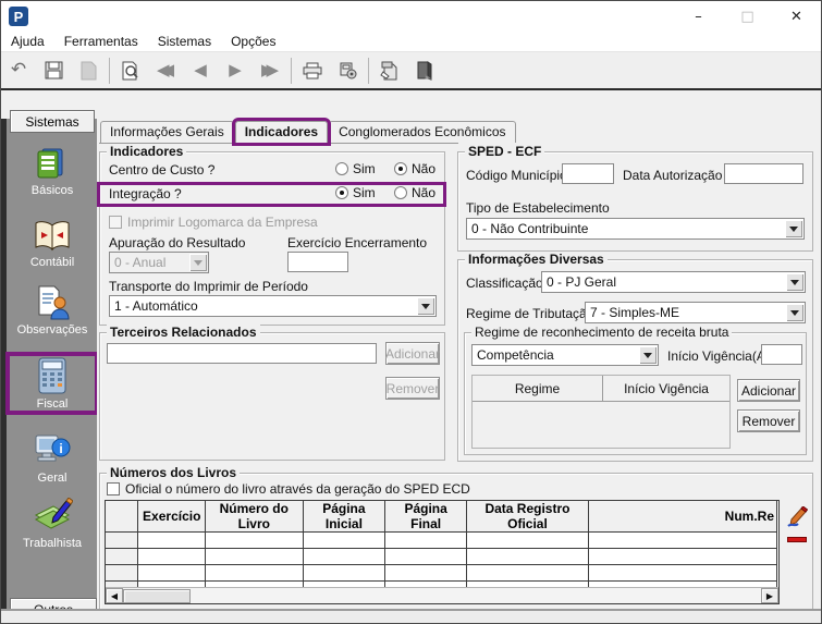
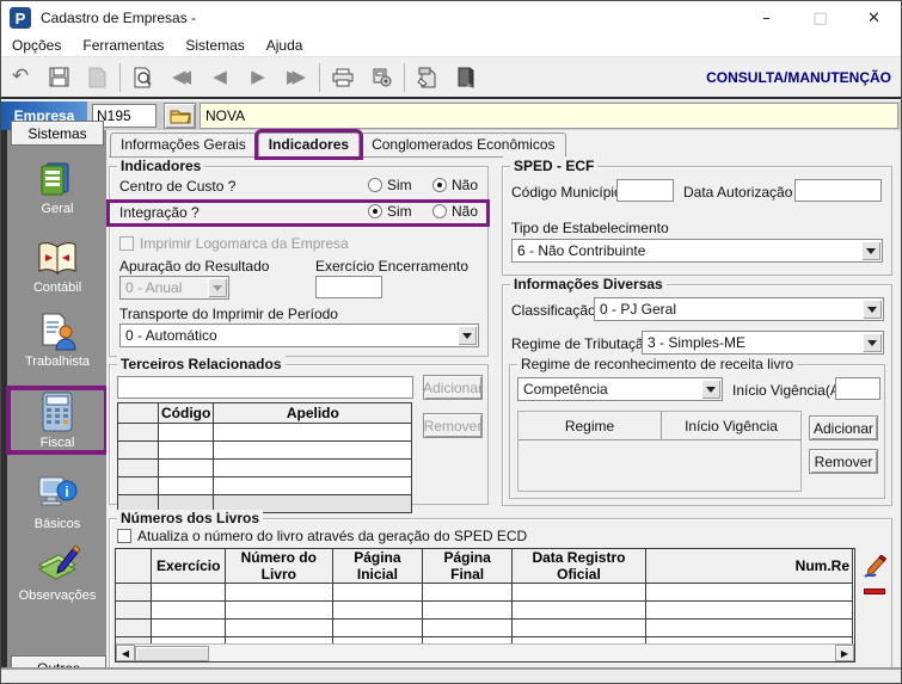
  P
+ Cadastro de Empresas -
  –
  □
  ✕
- Ajuda
+ Opções
  Ferramentas
  Sistemas
- Opções
+ Ajuda
  ↶
  ◀◀
  ◀
  ▶
  ▶▶
+ CONSULTA/MANUTENÇÃO
+ Empresa
+ N195
+ NOVA
  Sistemas
- Básicos
+ Geral
  Contábil
- Observações
+ Trabalhista
  Fiscal
  i
- Geral
+ Básicos
- Trabalhista
+ Observações
  Informações Gerais
  Indicadores
  Conglomerados Econômicos
  Indicadores
  Centro de Custo ?
  Sim
  Não
  Integração ?
  Sim
  Não
  Imprimir Logomarca da Empresa
  Apuração do Resultado
  0 - Anual
  Exercício Encerramento
  Transporte do Imprimir de Período
- 1 - Automático
+ 0 - Automático
  Terceiros Relacionados
  Adicionar
  Remover
+ 	Código	Apelido
  SPED - ECF
  Código Municípi
  Data Autorização
  Tipo de Estabelecimento
- 0 - Não Contribuinte
+ 6 - Não Contribuinte
  Informações Diversas
  Classificação
  0 - PJ Geral
  Regime de Tributaçã
- 7 - Simples-ME
+ 3 - Simples-ME
- Regime de reconhecimento de receita bruta
+ Regime de reconhecimento de receita livro
  Competência
  Início Vigência(
  Regime
  Início Vigência
  Adicionar
  Remover
  Números dos Livros
- Oficial o número do livro através da geração do SPED ECD
+ Atualiza o número do livro através da geração do SPED ECD
  	Exercício	Número do Livro	Página Inicial	Página Final	Data Registro Oficial	Num.Re
  ◀
  ▶
